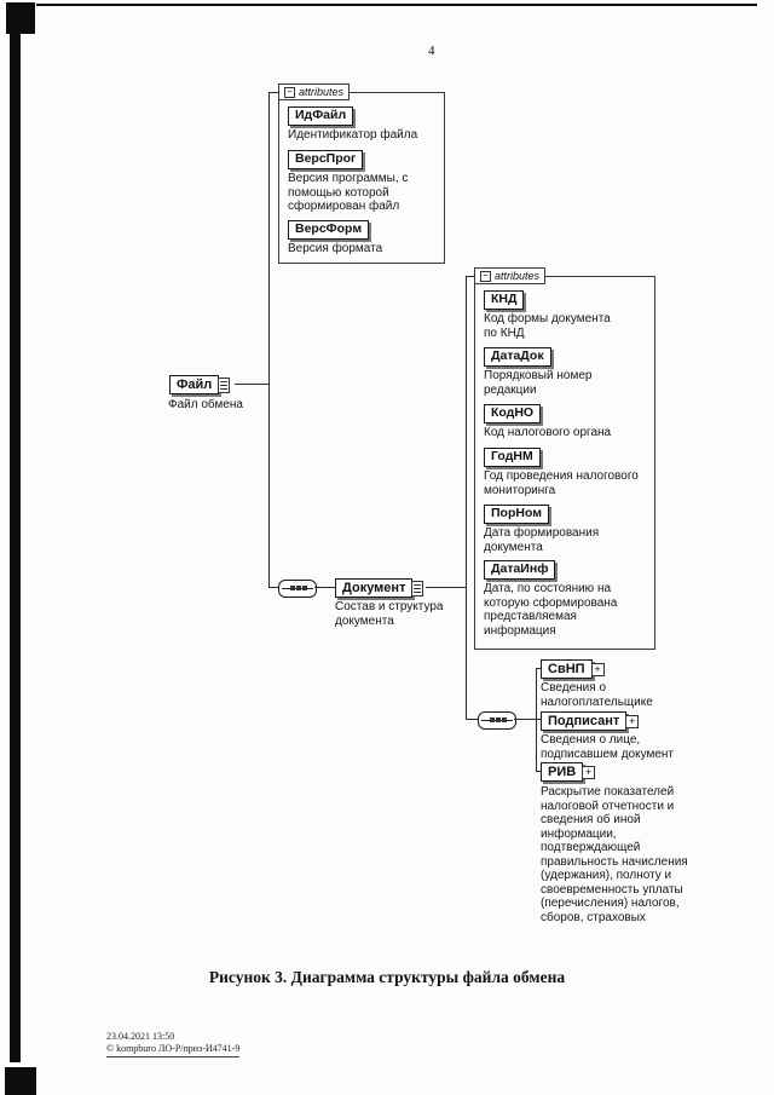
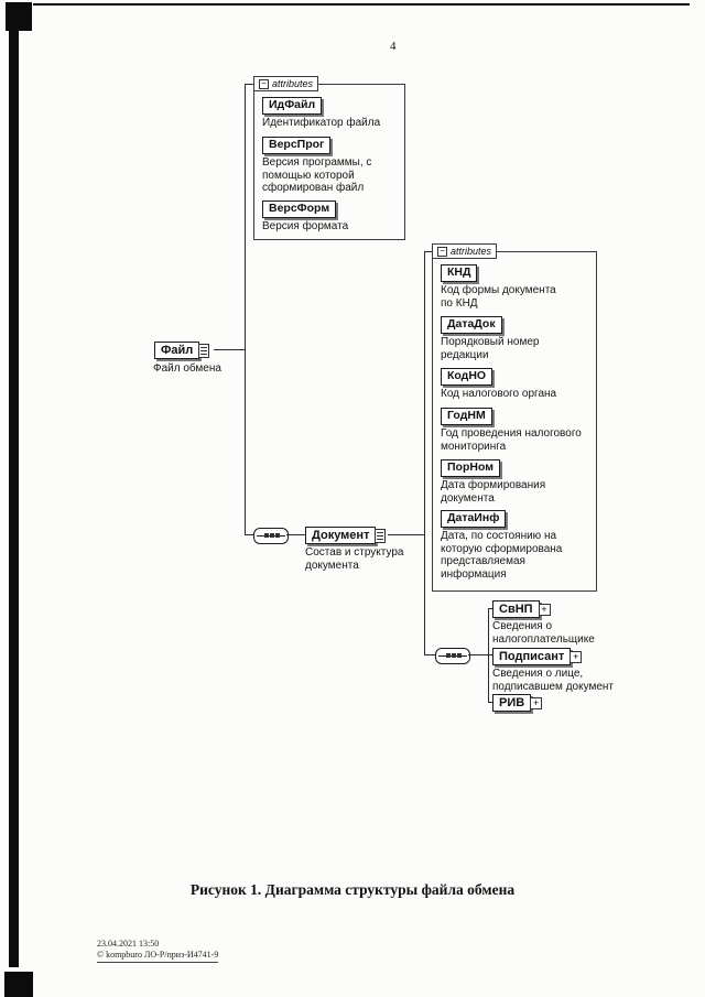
  4
  Файл
  Файл обмена
  attributes
  ИдФайл
  Идентификатор файла
  ВерсПрог
  Версия программы, с помощью которой сформирован файл
  ВерсФорм
  Версия формата
  Документ
  Состав и структура документа
  attributes
  КНД
  Код формы документа по КНД
  ДатаДок
  Порядковый номер редакции
  КодНО
  Код налогового органа
  ГодНМ
  Год проведения налогового мониторинга
  ПорНом
  Дата формирования документа
  ДатаИнф
  Дата, по состоянию на которую сформирована представляемая информация
  СвНП
  Сведения о налогоплательщике
  Подписант
  Сведения о лице, подписавшем документ
  РИВ
- Раскрытие показателей налоговой отчетности и сведения об иной информации, подтверждающей правильность начисления (удержания), полноту и своевременность уплаты (перечисления) налогов, сборов, страховых
- Рисунок 3. Диаграмма структуры файла обмена
+ Рисунок 1. Диаграмма структуры файла обмена
  23.04.2021 13:50
  © kompburo ЛО-Р/приз-И4741-9
